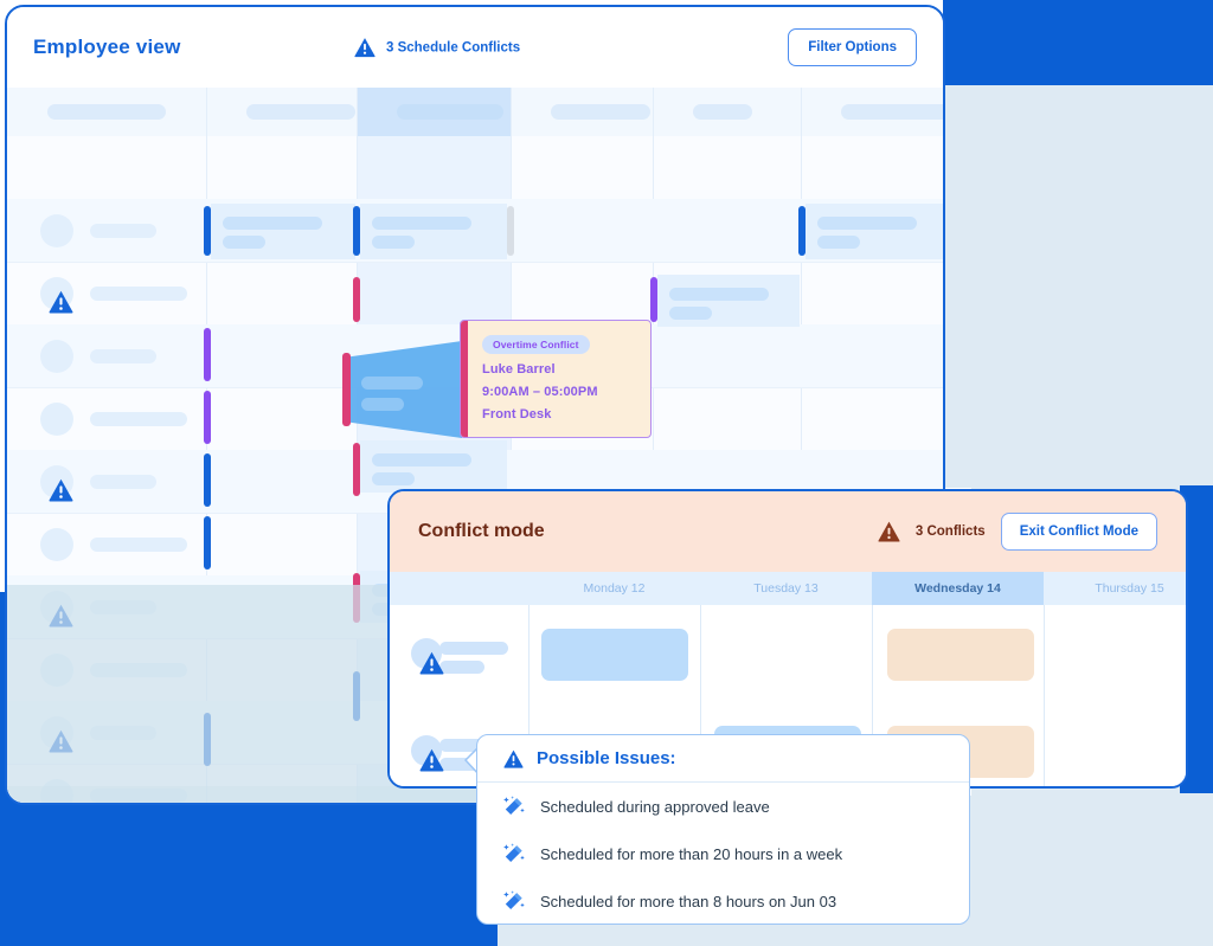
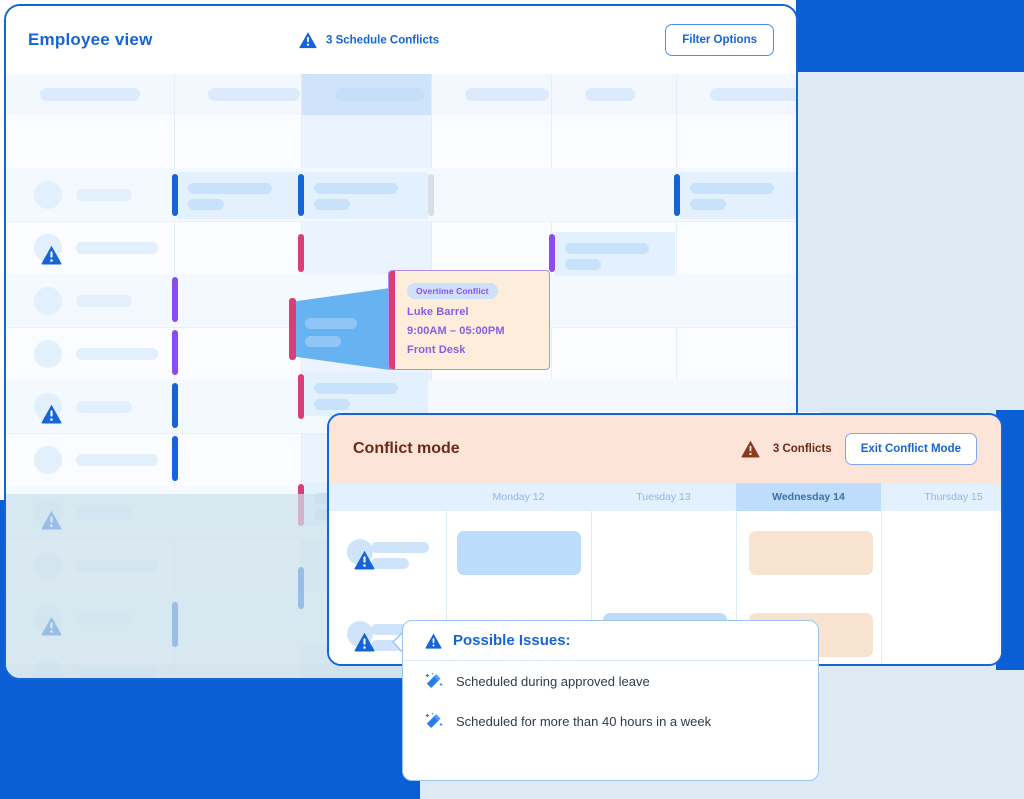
  Employee view
  3 Schedule Conflicts
  Filter Options
  Overtime Conflict
  Luke Barrel
  9:00AM – 05:00PM
  Front Desk
  Conflict mode
  3 Conflicts
  Exit Conflict Mode
  Monday 12
  Tuesday 13
  Wednesday 14
  Thursday 15
  Possible Issues:
  Scheduled during approved leave
- Scheduled for more than 20 hours in a week
+ Scheduled for more than 40 hours in a week
- Scheduled for more than 8 hours on Jun 03
